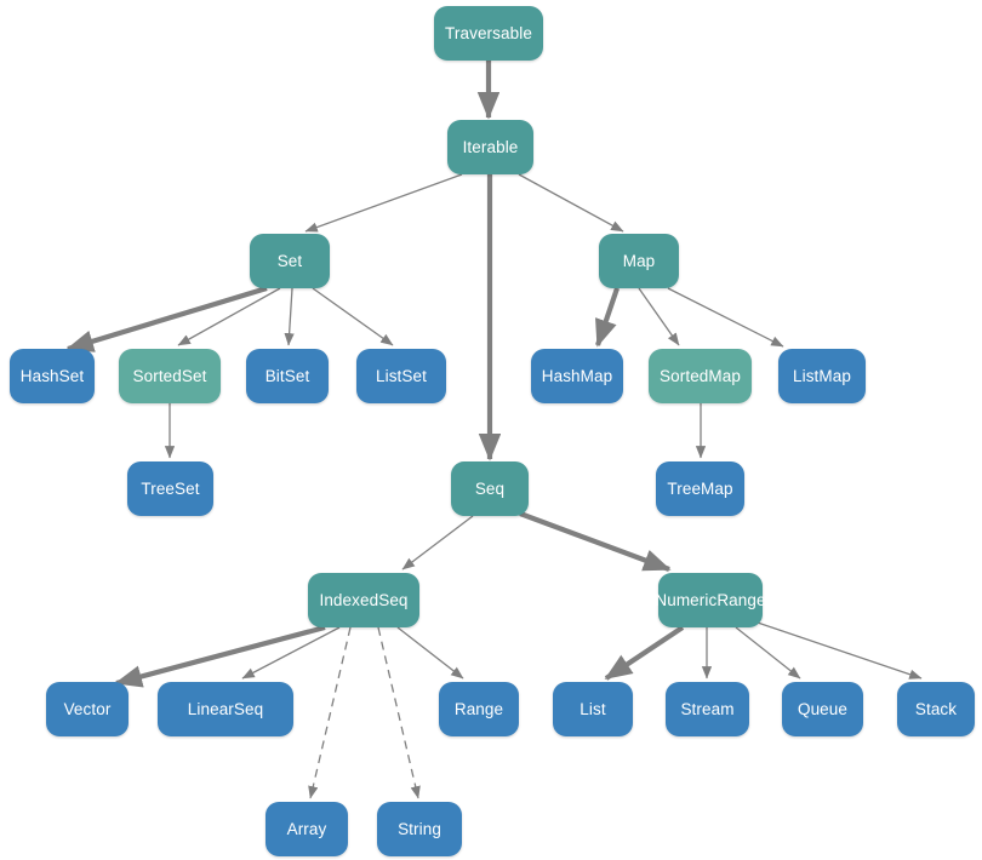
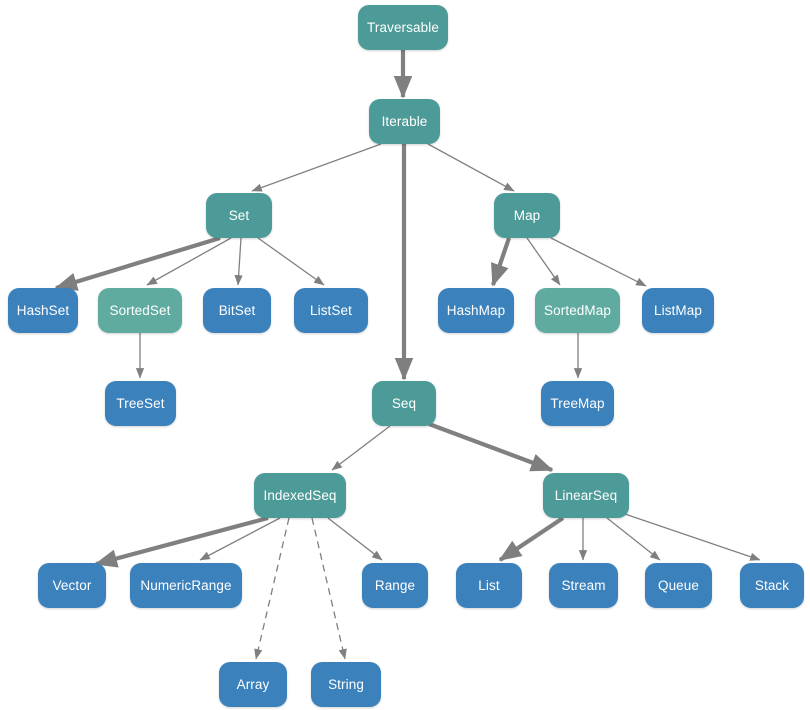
  Traversable
  Iterable
  Set
  Map
  HashSet
  SortedSet
  BitSet
  ListSet
  HashMap
  SortedMap
  ListMap
  TreeSet
  TreeMap
  Seq
  IndexedSeq
- NumericRange
+ LinearSeq
  Vector
- LinearSeq
+ NumericRange
  Range
  List
  Stream
  Queue
  Stack
  Array
  String
